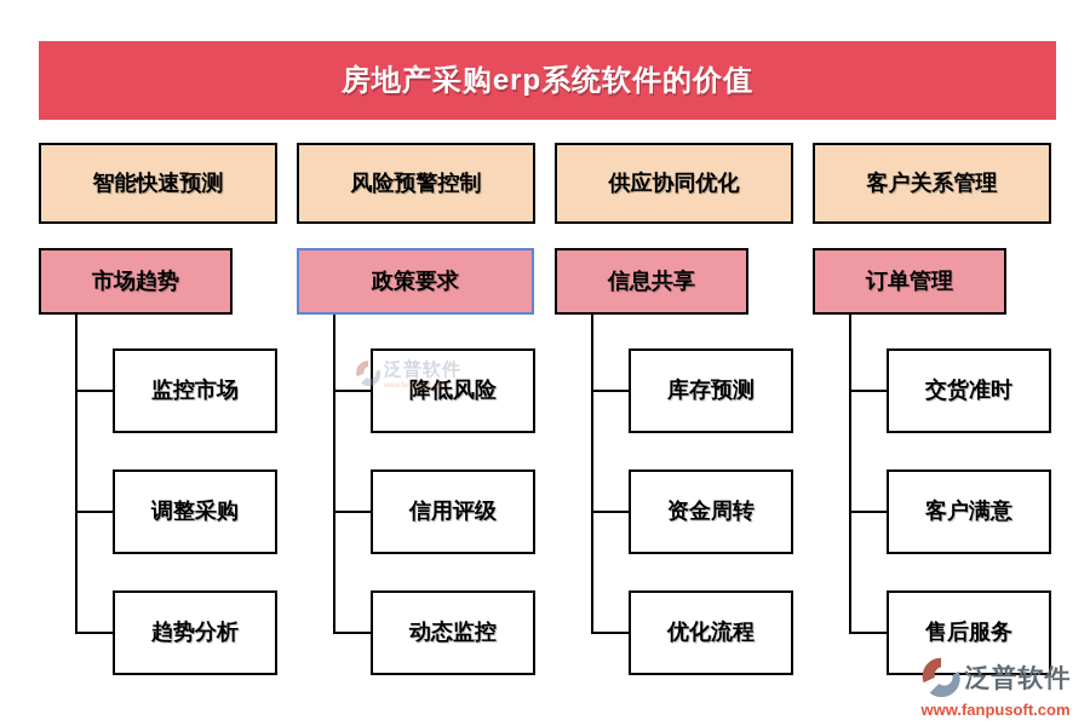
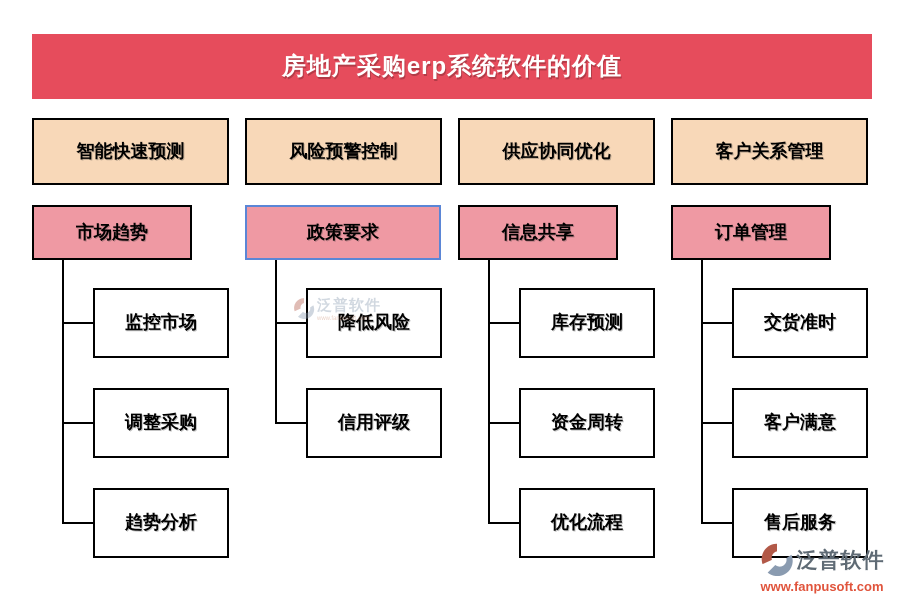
  房地产采购erp系统软件的价值
  智能快速预测
  市场趋势
  监控市场
  调整采购
  趋势分析
  风险预警控制
  政策要求
  降低风险
  信用评级
- 动态监控
  供应协同优化
  信息共享
  库存预测
  资金周转
  优化流程
  客户关系管理
  订单管理
  交货准时
  客户满意
  售后服务
  泛普软件
  泛普软件
  www.fanpusoft.com
